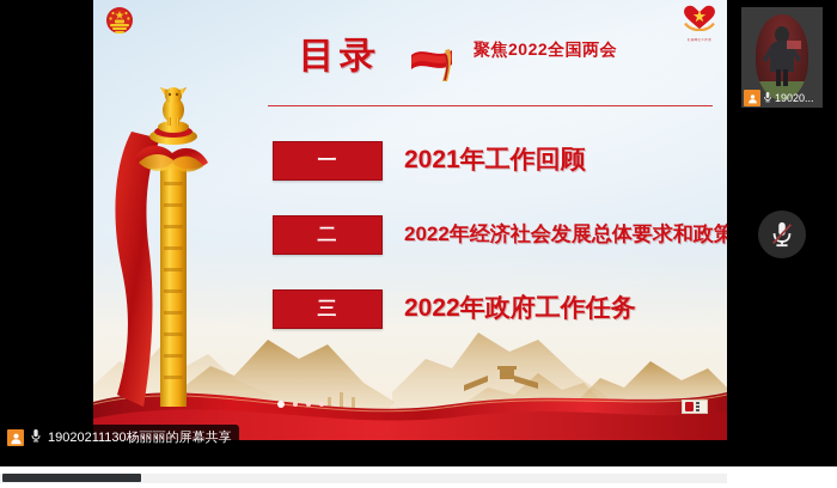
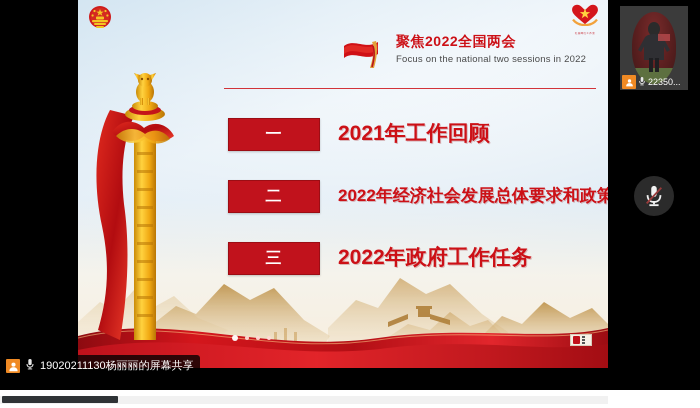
- 目录
  聚焦2022全国两会
+ Focus on the national two sessions in 2022
  一
  2021年工作回顾
  二
  2022年经济社会发展总体要求和政策
  三
  2022年政府工作任务
  19020211130杨丽丽的屏幕共享
- 19020...
+ 22350...
